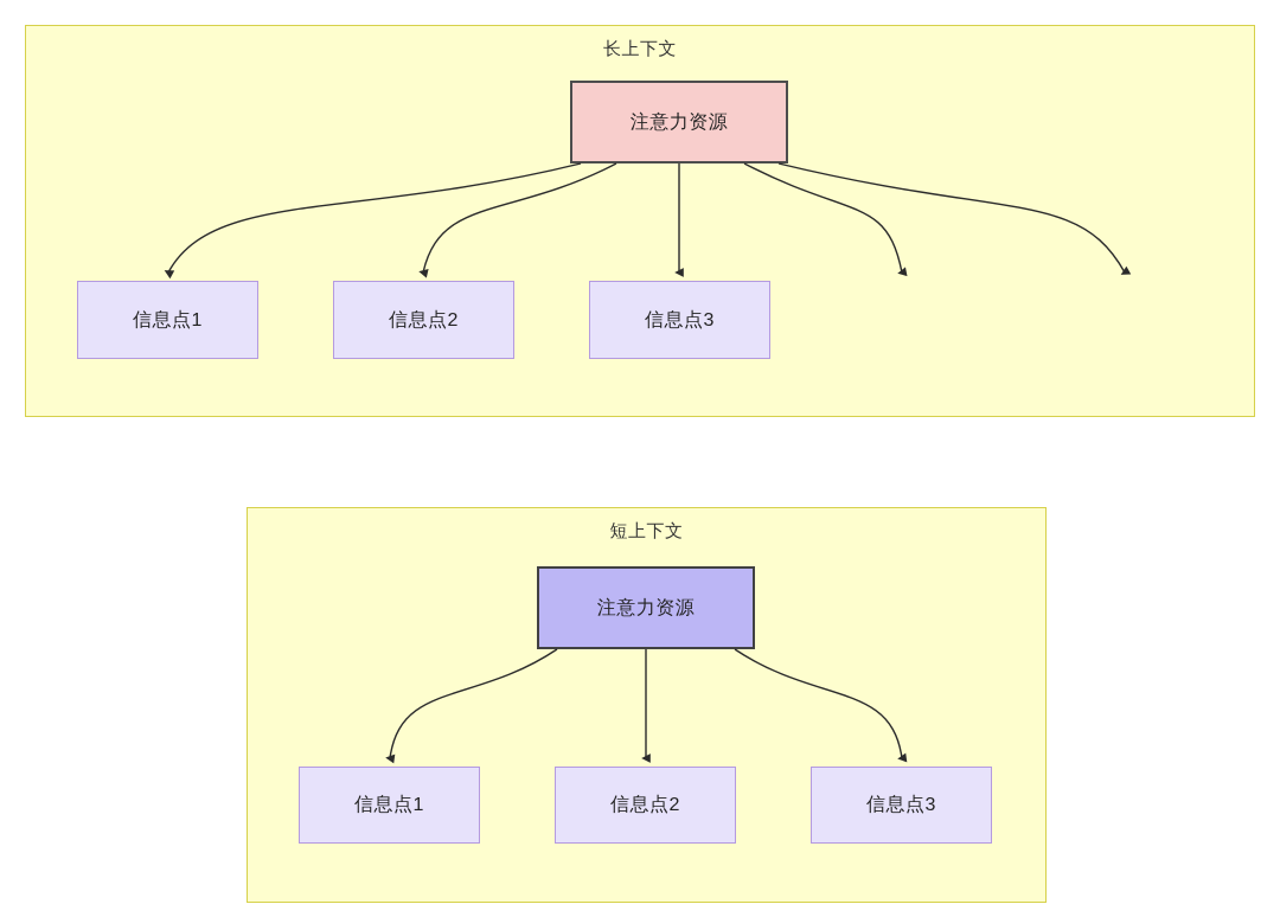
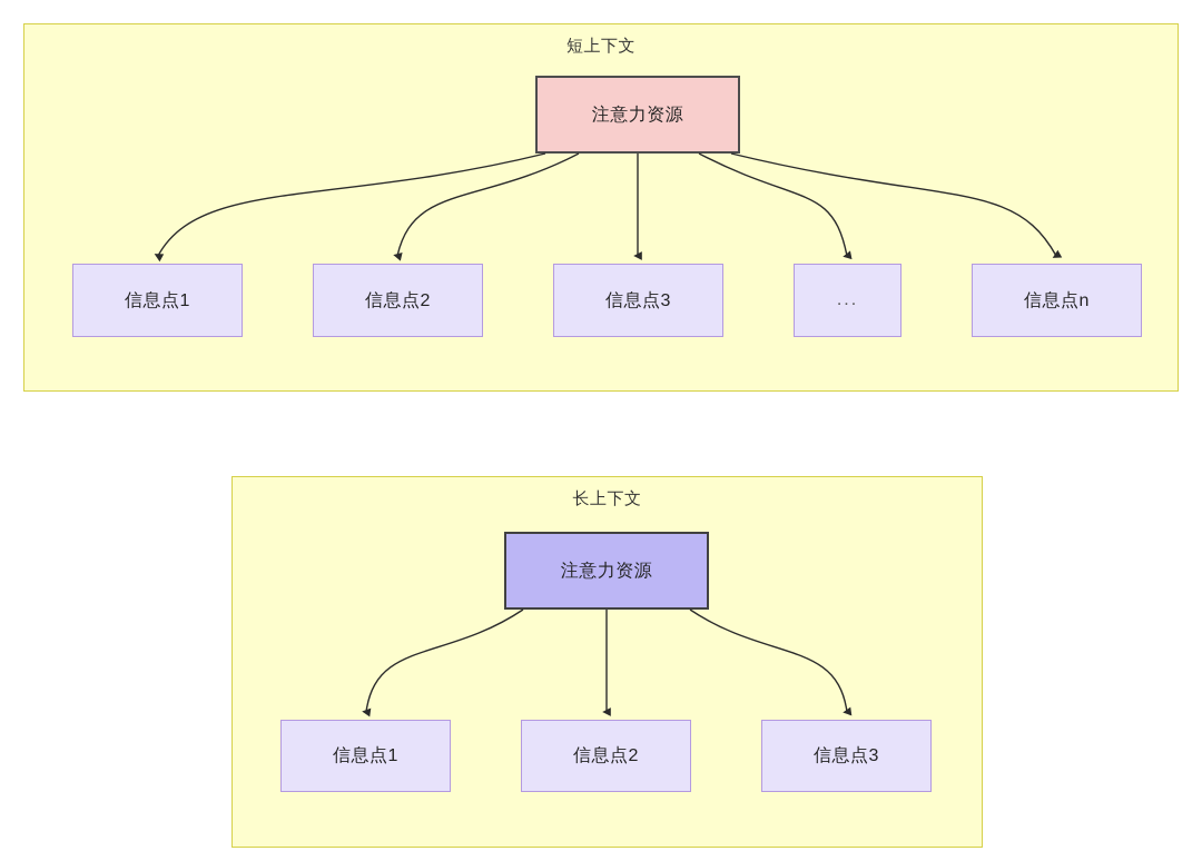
- 长上下文
+ 短上下文
  注意力资源
  信息点1
  信息点2
  信息点3
+ ...
+ 信息点n
- 短上下文
+ 长上下文
  注意力资源
  信息点1
  信息点2
  信息点3
